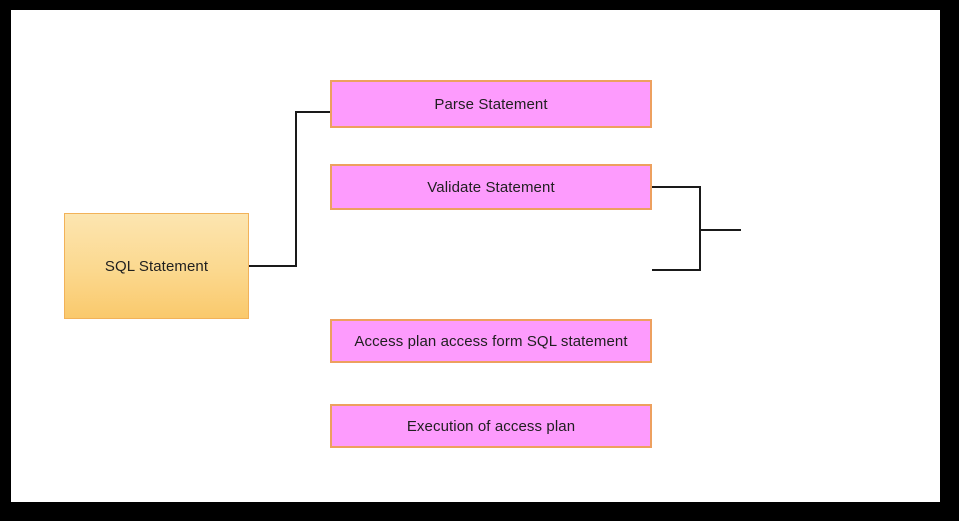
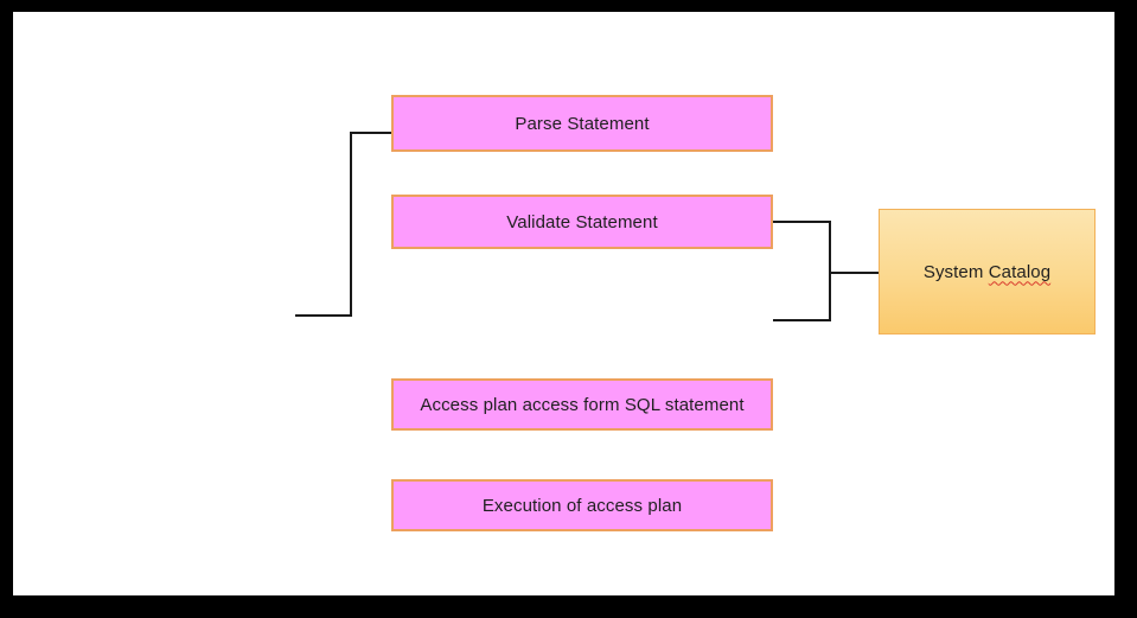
- SQL Statement
  Parse Statement
  Validate Statement
  Access plan access form SQL statement
  Execution of access plan
+ System Catalog
